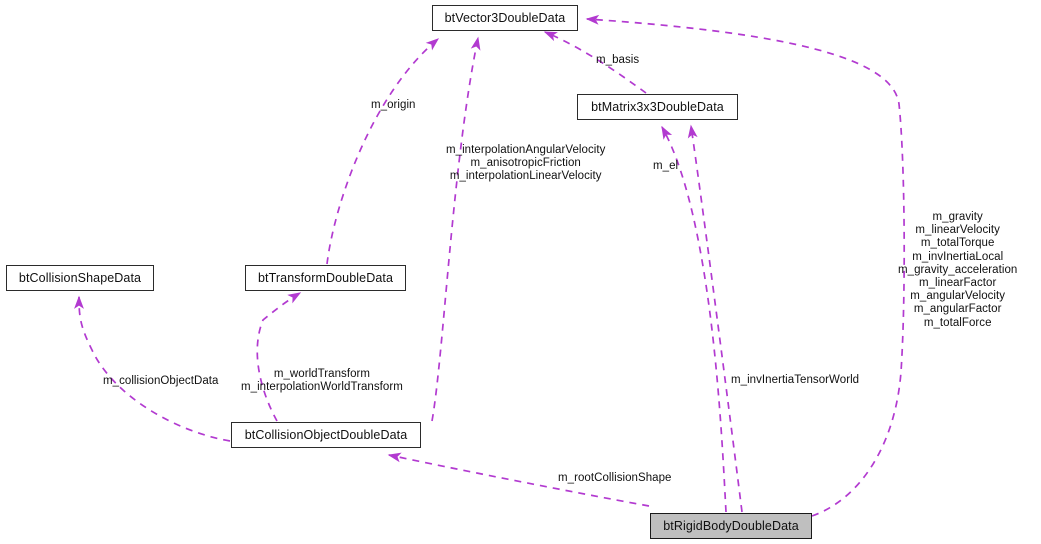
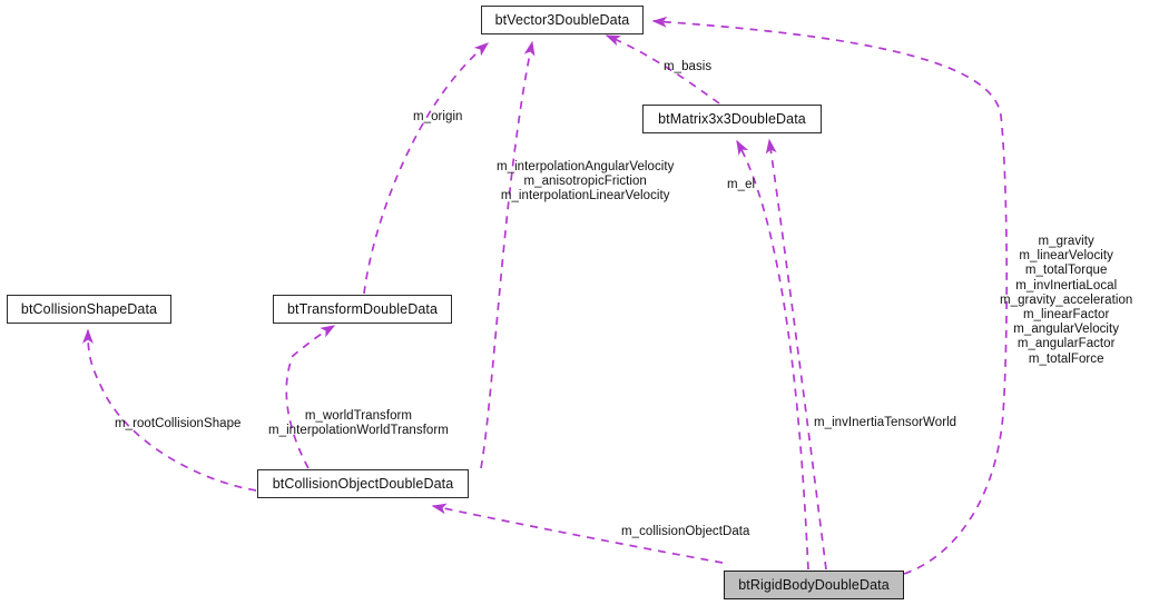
  btVector3DoubleData
  btMatrix3x3DoubleData
  btCollisionShapeData
  btTransformDoubleData
  btCollisionObjectDoubleData
  btRigidBodyDoubleData
  m_basis
  m_origin
  m_interpolationAngularVelocity
  m_anisotropicFriction
  m_interpolationLinearVelocity
  m_el
  m_gravity
  m_linearVelocity
  m_totalTorque
  m_invInertiaLocal
  m_gravity_acceleration
  m_linearFactor
  m_angularVelocity
  m_angularFactor
  m_totalForce
- m_collisionObjectData
+ m_rootCollisionShape
  m_worldTransform
  m_interpolationWorldTransform
  m_invInertiaTensorWorld
- m_rootCollisionShape
+ m_collisionObjectData
